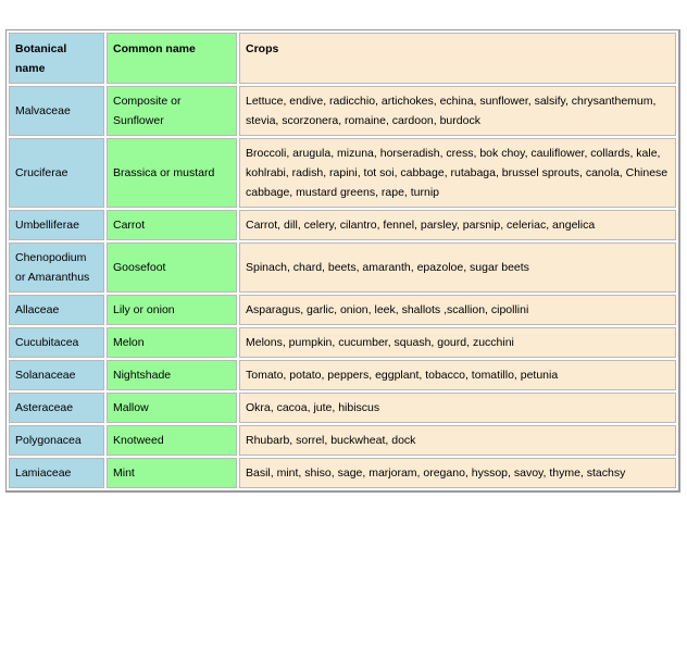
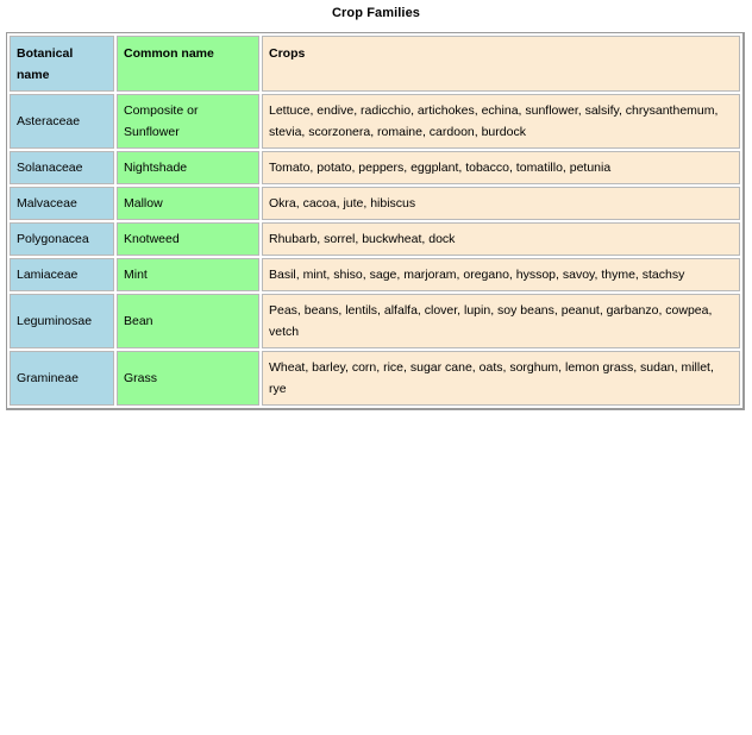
+ Crop Families
  Botanical name	Common name	Crops
- Malvaceae	Composite or Sunflower	Lettuce, endive, radicchio, artichokes, echina, sunflower, salsify, chrysanthemum, stevia, scorzonera, romaine, cardoon, burdock
+ Asteraceae	Composite or Sunflower	Lettuce, endive, radicchio, artichokes, echina, sunflower, salsify, chrysanthemum, stevia, scorzonera, romaine, cardoon, burdock
- Cruciferae	Brassica or mustard	Broccoli, arugula, mizuna, horseradish, cress, bok choy, cauliflower, collards, kale, kohlrabi, radish, rapini, tot soi, cabbage, rutabaga, brussel sprouts, canola, Chinese cabbage, mustard greens, rape, turnip
- Umbelliferae	Carrot	Carrot, dill, celery, cilantro, fennel, parsley, parsnip, celeriac, angelica
- Chenopodium or Amaranthus	Goosefoot	Spinach, chard, beets, amaranth, epazoloe, sugar beets
- Allaceae	Lily or onion	Asparagus, garlic, onion, leek, shallots ,scallion, cipollini
- Cucubitacea	Melon	Melons, pumpkin, cucumber, squash, gourd, zucchini
  Solanaceae	Nightshade	Tomato, potato, peppers, eggplant, tobacco, tomatillo, petunia
- Asteraceae	Mallow	Okra, cacoa, jute, hibiscus
+ Malvaceae	Mallow	Okra, cacoa, jute, hibiscus
  Polygonacea	Knotweed	Rhubarb, sorrel, buckwheat, dock
  Lamiaceae	Mint	Basil, mint, shiso, sage, marjoram, oregano, hyssop, savoy, thyme, stachsy
+ Leguminosae	Bean	Peas, beans, lentils, alfalfa, clover, lupin, soy beans, peanut, garbanzo, cowpea, vetch
+ Gramineae	Grass	Wheat, barley, corn, rice, sugar cane, oats, sorghum, lemon grass, sudan, millet, rye
